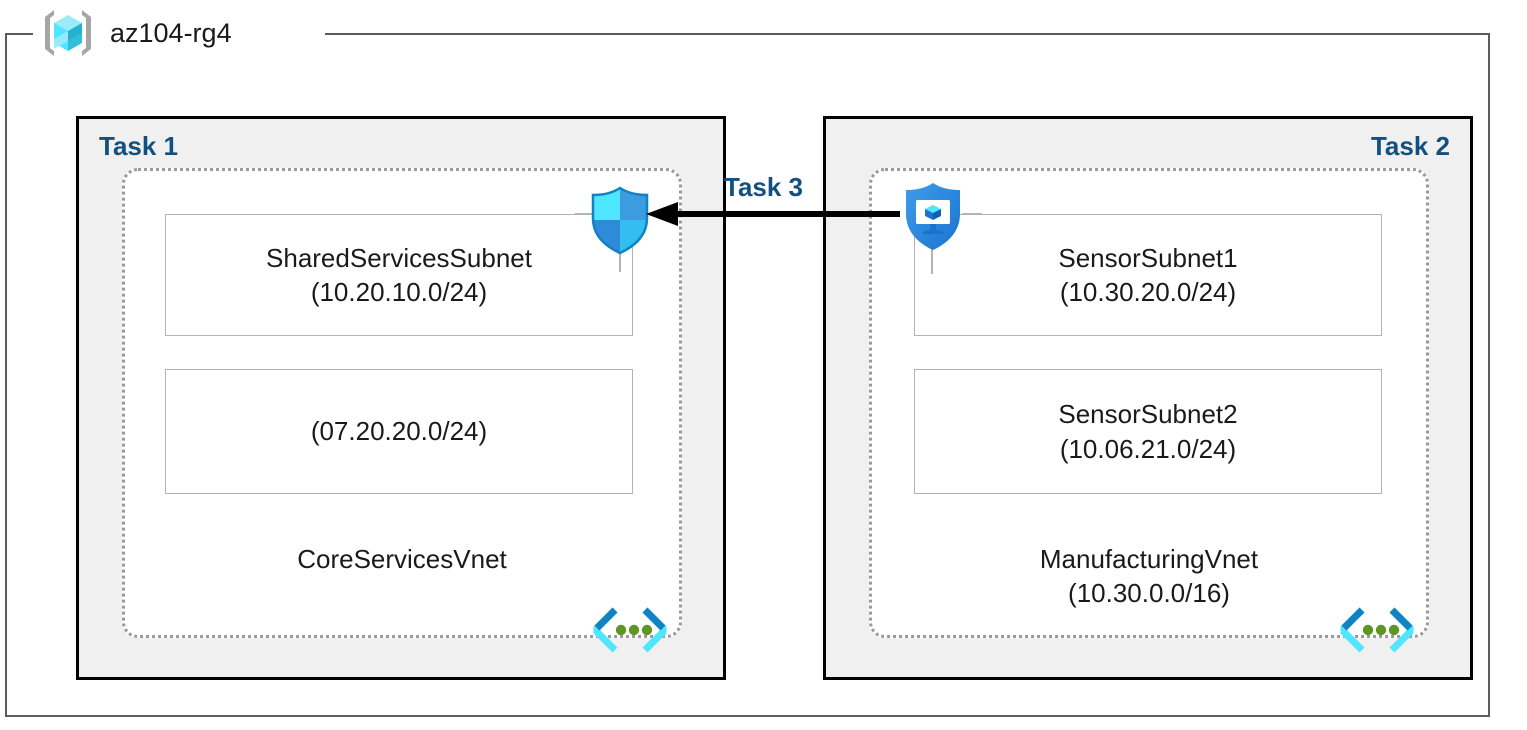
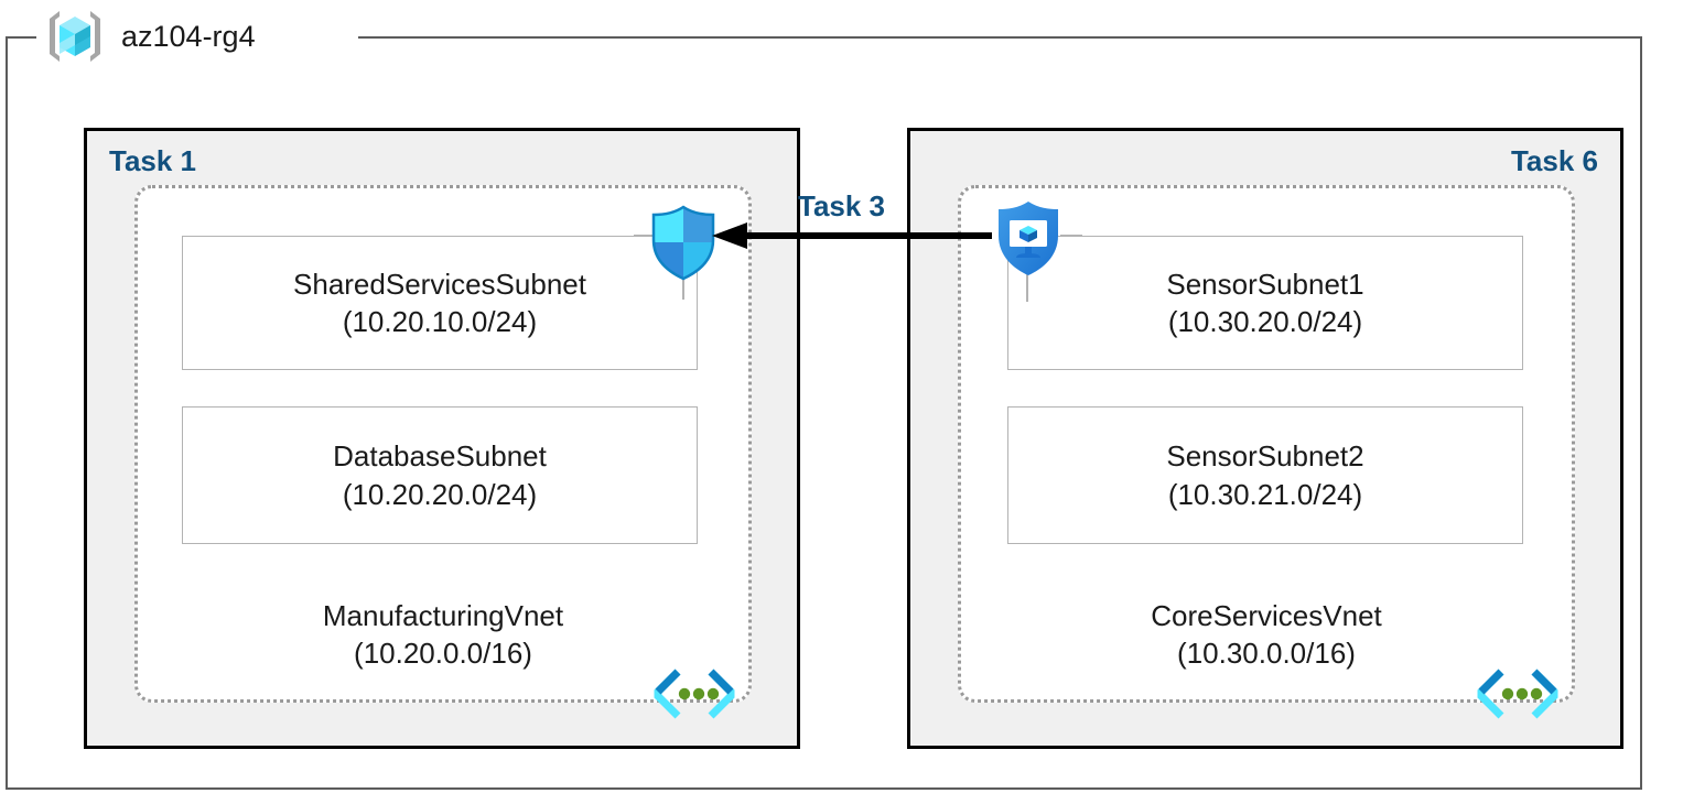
  az104-rg4
  Task 1
- Task 2
+ Task 6
  SharedServicesSubnet
  (10.20.10.0/24)
+ DatabaseSubnet
- (07.20.20.0/24)
+ (10.20.20.0/24)
- CoreServicesVnet
+ ManufacturingVnet
+ (10.20.0.0/16)
  SensorSubnet1
  (10.30.20.0/24)
  SensorSubnet2
- (10.06.21.0/24)
+ (10.30.21.0/24)
- ManufacturingVnet
+ CoreServicesVnet
  (10.30.0.0/16)
  Task 3
